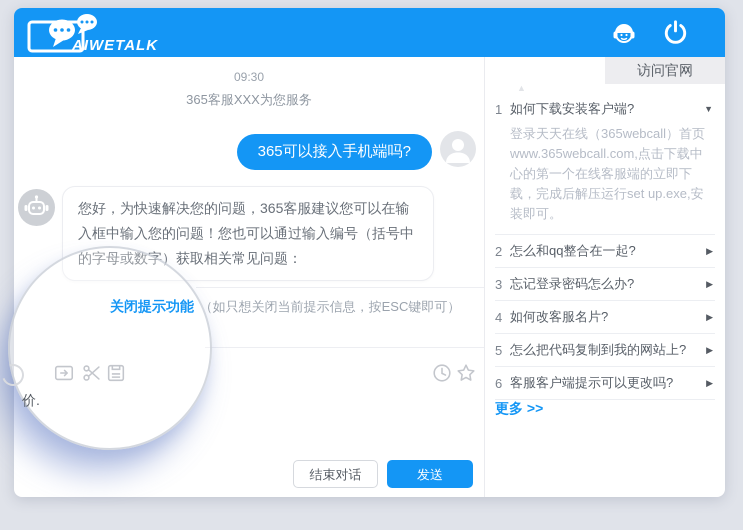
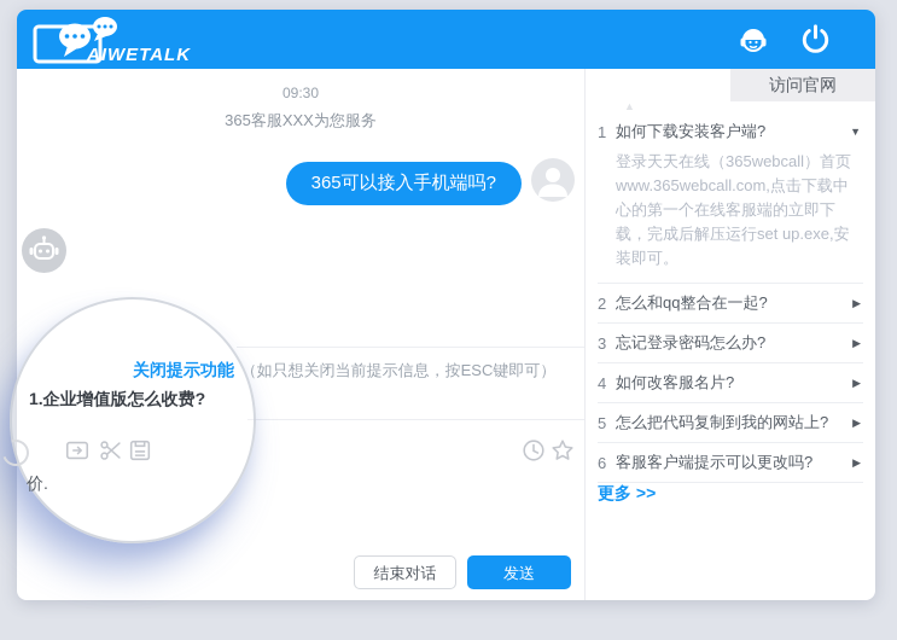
  AIWETALK
  09:30
  365客服XXX为您服务
  365可以接入手机端吗?
- 您好，为快速解决您的问题，365客服建议您可以在输入框中输入您的问题！您也可以通过输入编号（括号中的字母或数字）获取相关常见问题：
  关闭提示功能 （如只想关闭当前提示信息，按ESC键即可）
+ 1.企业增值版怎么收费?
  价.
  结束对话
  发送
  访问官网
  ▲
  1
  如何下载安装客户端?
  ▼
  登录天天在线（365webcall）首页 www.365webcall.com,点击下载中心的第一个在线客服端的立即下载，完成后解压运行set up.exe,安装即可。
  2
  怎么和qq整合在一起?
  ▶
  3
  忘记登录密码怎么办?
  ▶
  4
  如何改客服名片?
  ▶
  5
  怎么把代码复制到我的网站上?
  ▶
  6
  客服客户端提示可以更改吗?
  ▶
  更多 >>
